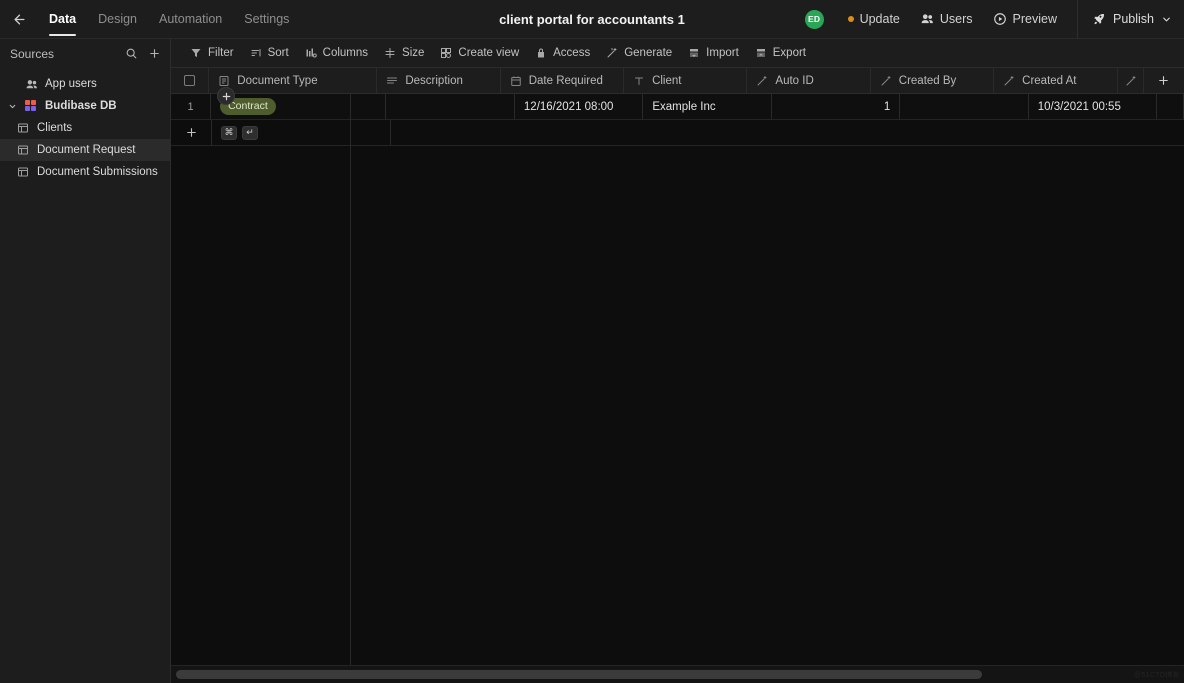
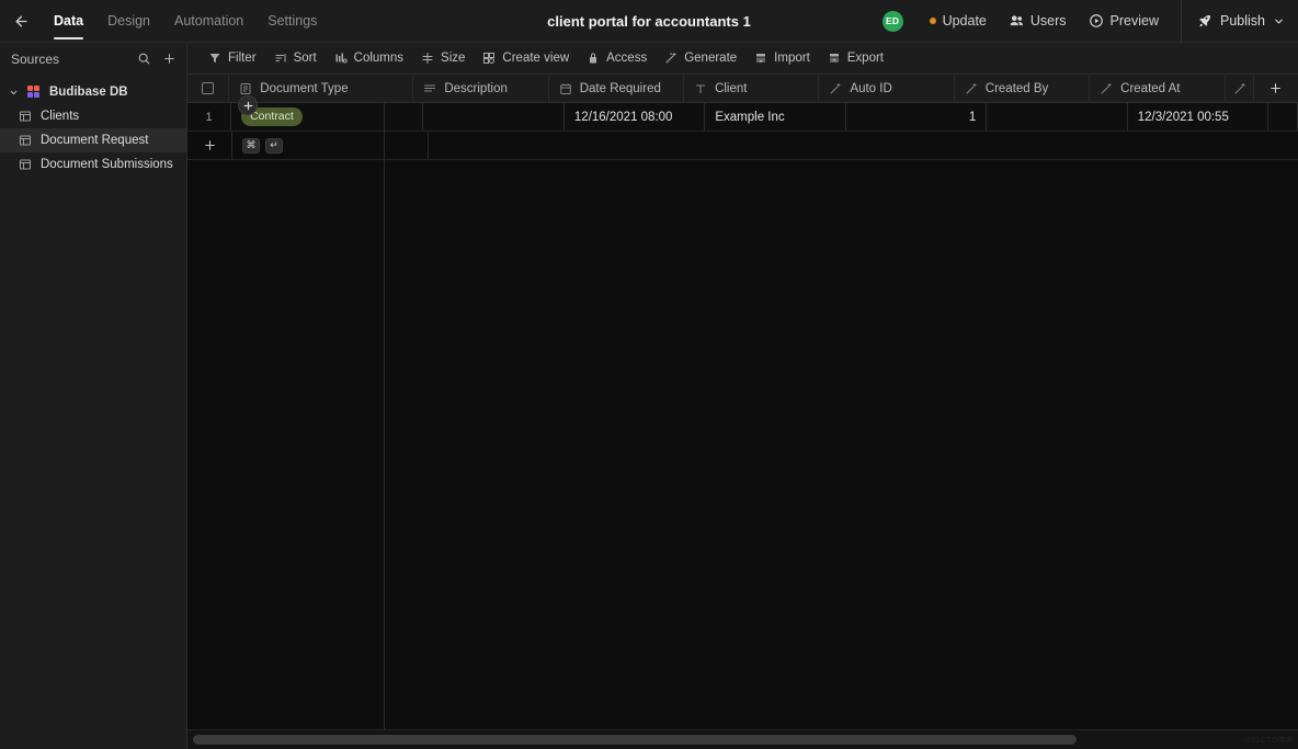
  Data
  Design
  Automation
  Settings
  client portal for accountants 1
  ED
  Update
  Users
  Preview
  Publish
  Sources
- App users
  Budibase DB
  Clients
  Document Request
  Document Submissions
  Filter
  Sort
  Columns
  Size
  Create view
  Access
  Generate
  Import
  Export
  Document Type
  Description
  Date Required
  Client
  Auto ID
  Created By
  Created At
  1
  Contract
  12/16/2021 08:00
  Example Inc
  1
- 10/3/2021 00:55
+ 12/3/2021 00:55
  ⌘
  ↵
